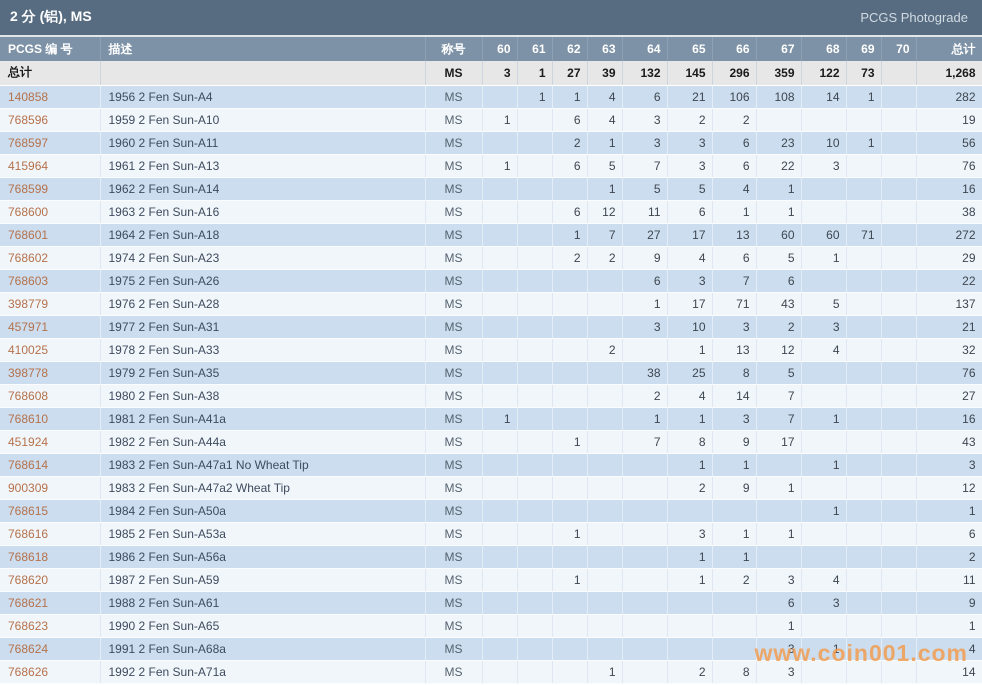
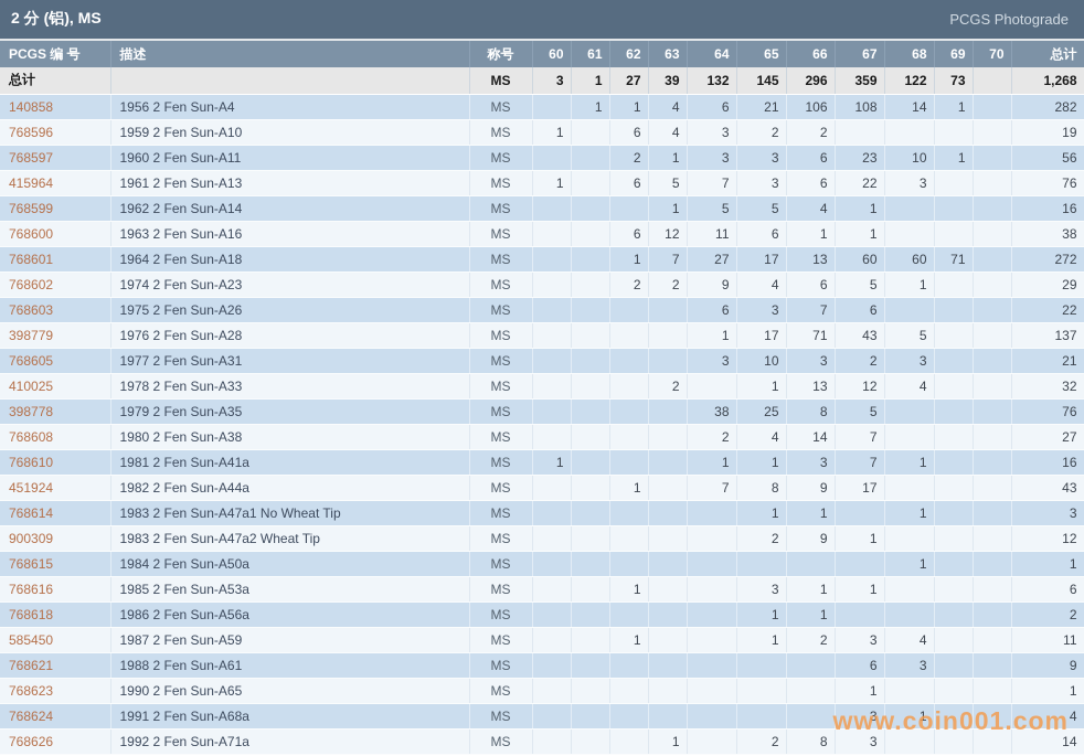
  2 分 (铝), MS
  PCGS Photograde
  PCGS 编 号	描述	称号	60	61	62	63	64	65	66	67	68	69	70	总计
  总计		MS	3	1	27	39	132	145	296	359	122	73		1,268
  140858	1956 2 Fen Sun-A4	MS		1	1	4	6	21	106	108	14	1		282
  768596	1959 2 Fen Sun-A10	MS	1		6	4	3	2	2					19
  768597	1960 2 Fen Sun-A11	MS			2	1	3	3	6	23	10	1		56
  415964	1961 2 Fen Sun-A13	MS	1		6	5	7	3	6	22	3			76
  768599	1962 2 Fen Sun-A14	MS				1	5	5	4	1				16
  768600	1963 2 Fen Sun-A16	MS			6	12	11	6	1	1				38
  768601	1964 2 Fen Sun-A18	MS			1	7	27	17	13	60	60	71		272
  768602	1974 2 Fen Sun-A23	MS			2	2	9	4	6	5	1			29
  768603	1975 2 Fen Sun-A26	MS					6	3	7	6				22
  398779	1976 2 Fen Sun-A28	MS					1	17	71	43	5			137
- 457971	1977 2 Fen Sun-A31	MS					3	10	3	2	3			21
+ 768605	1977 2 Fen Sun-A31	MS					3	10	3	2	3			21
  410025	1978 2 Fen Sun-A33	MS				2		1	13	12	4			32
  398778	1979 2 Fen Sun-A35	MS					38	25	8	5				76
  768608	1980 2 Fen Sun-A38	MS					2	4	14	7				27
  768610	1981 2 Fen Sun-A41a	MS	1				1	1	3	7	1			16
  451924	1982 2 Fen Sun-A44a	MS			1		7	8	9	17				43
  768614	1983 2 Fen Sun-A47a1 No Wheat Tip	MS						1	1		1			3
  900309	1983 2 Fen Sun-A47a2 Wheat Tip	MS						2	9	1				12
  768615	1984 2 Fen Sun-A50a	MS									1			1
  768616	1985 2 Fen Sun-A53a	MS			1			3	1	1				6
  768618	1986 2 Fen Sun-A56a	MS						1	1					2
- 768620	1987 2 Fen Sun-A59	MS			1			1	2	3	4			11
+ 585450	1987 2 Fen Sun-A59	MS			1			1	2	3	4			11
  768621	1988 2 Fen Sun-A61	MS								6	3			9
  768623	1990 2 Fen Sun-A65	MS								1				1
  768624	1991 2 Fen Sun-A68a	MS								3	1			4
  768626	1992 2 Fen Sun-A71a	MS				1		2	8	3				14
  www.coin001.com
